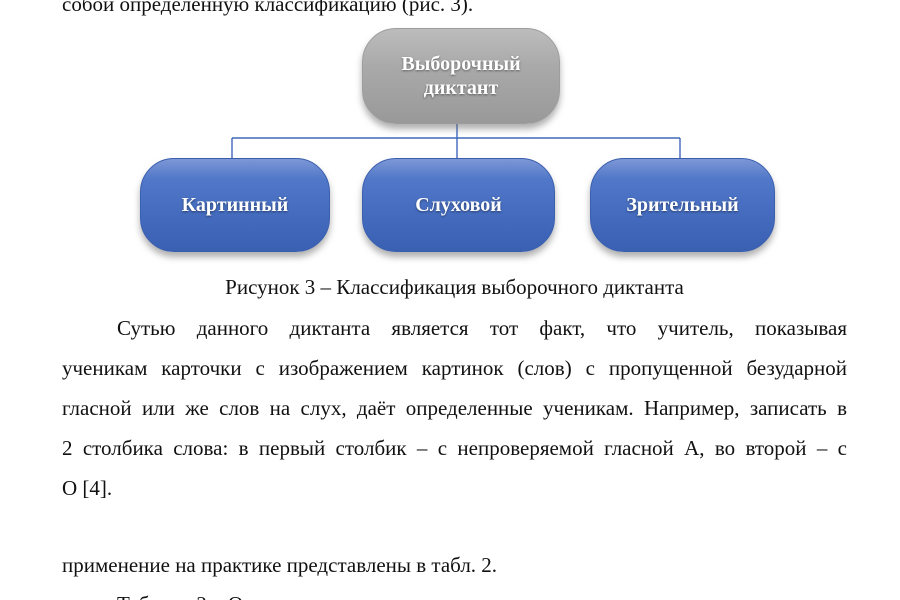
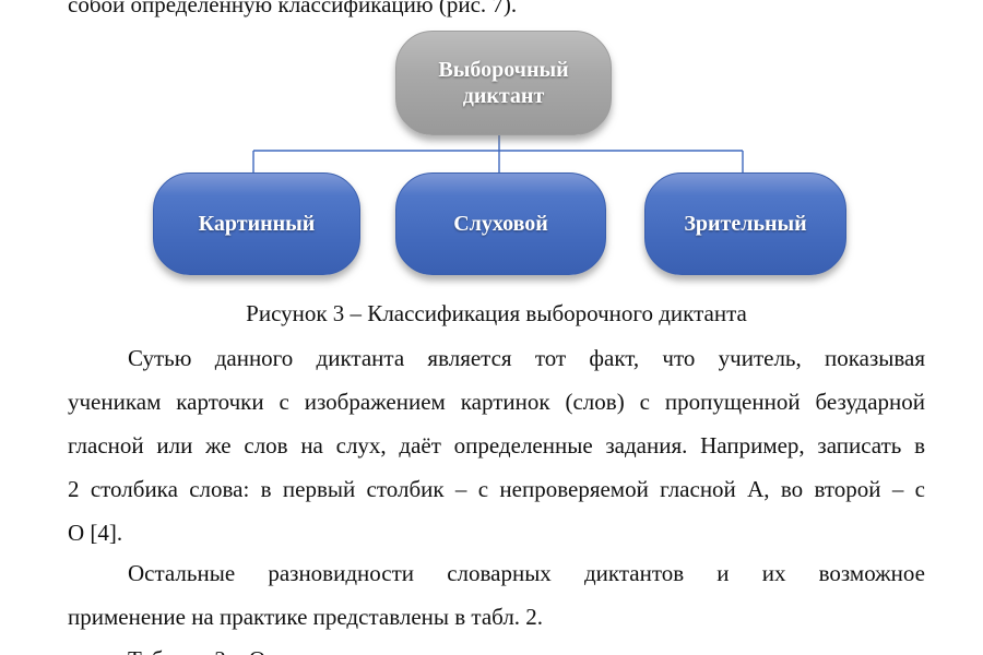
- собой определенную классификацию (рис. 3).
+ собой определенную классификацию (рис. 7).
  Выборочный
  диктант
  Картинный
  Слуховой
  Зрительный
  Рисунок 3 – Классификация выборочного диктанта
  Сутью данного диктанта является тот факт, что учитель, показывая
  ученикам карточки с изображением картинок (слов) с пропущенной безударной
- гласной или же слов на слух, даёт определенные ученикам. Например, записать в
+ гласной или же слов на слух, даёт определенные задания. Например, записать в
  2 столбика слова: в первый столбик – с непроверяемой гласной А, во второй – с
  О [4].
+ Остальные разновидности словарных диктантов и их возможное
  применение на практике представлены в табл. 2.
